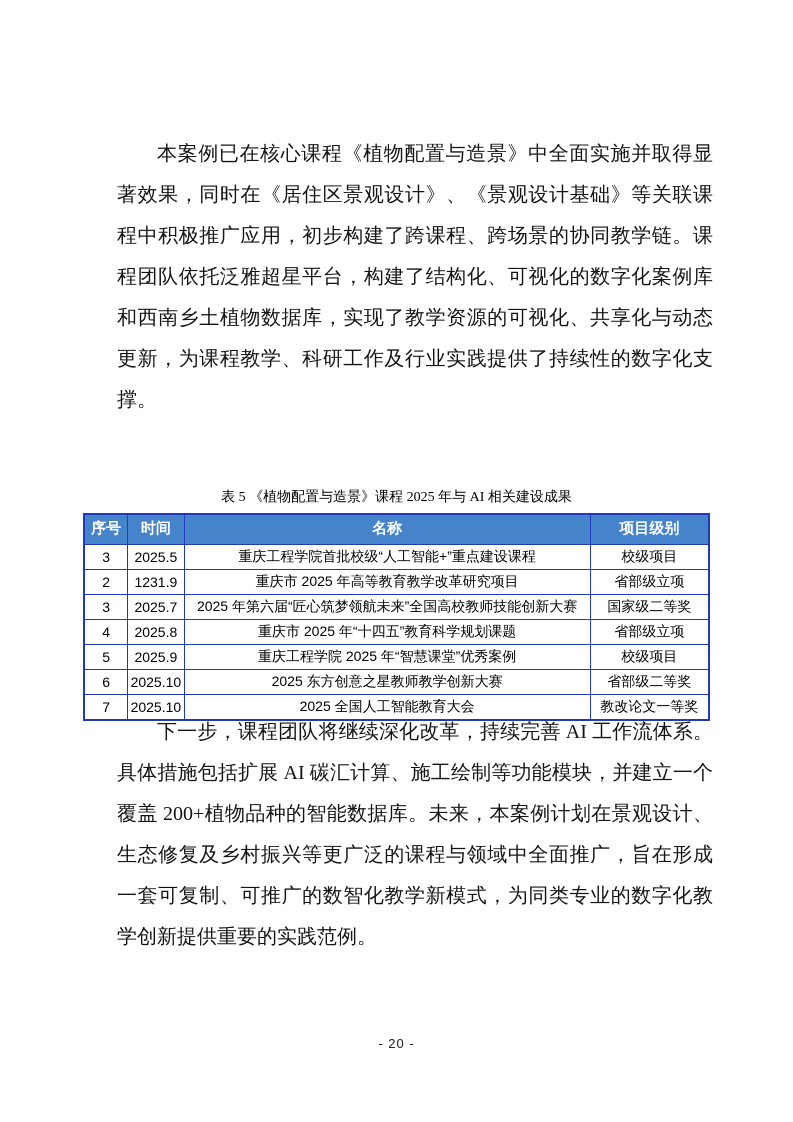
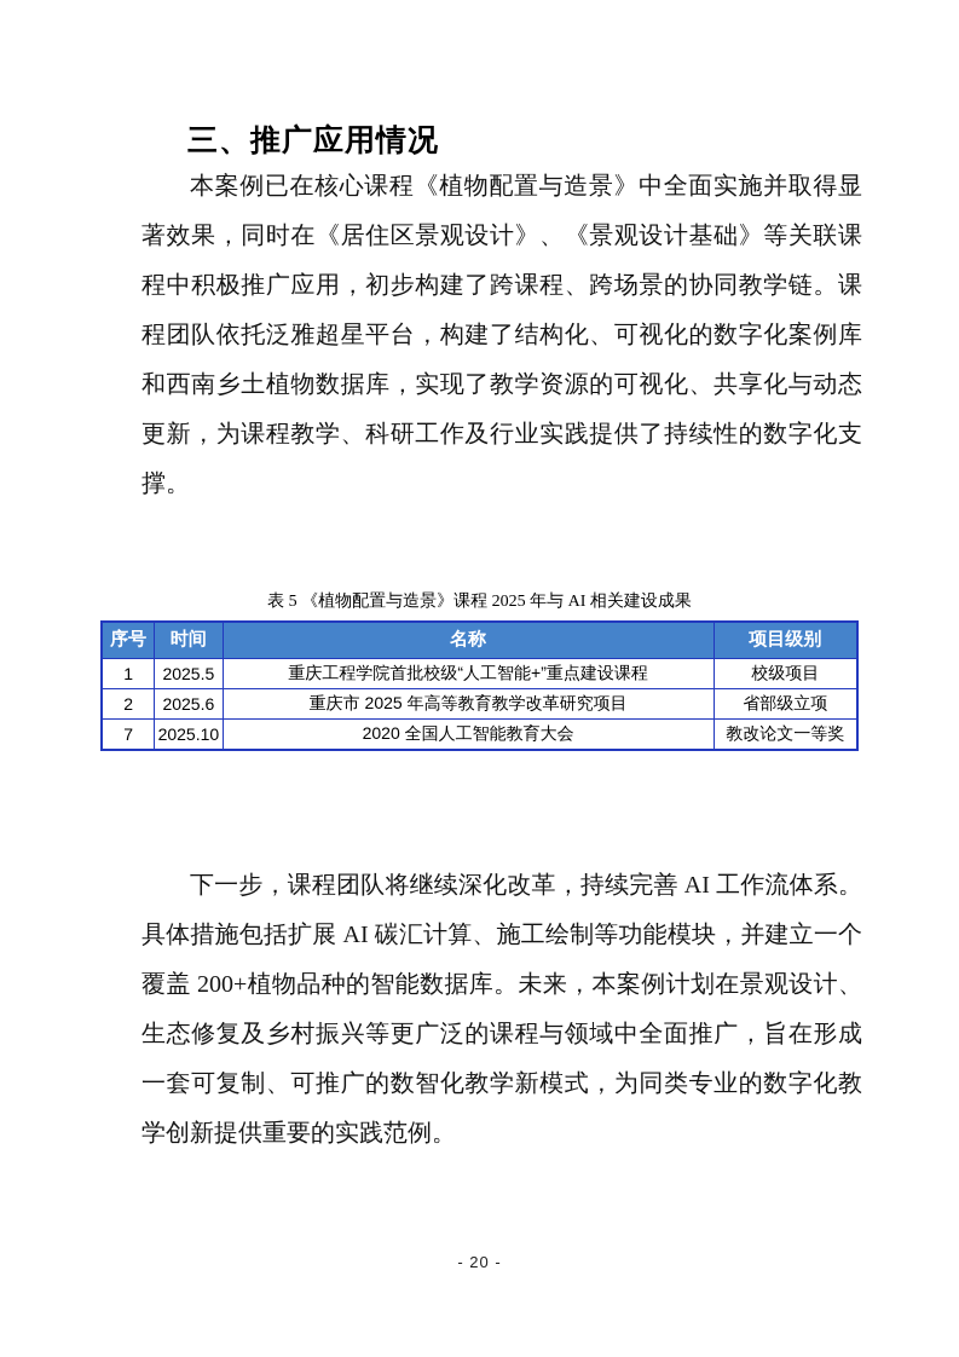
+ 三、推广应用情况
  本案例已在核心课程《植物配置与造景》中全面实施并取得显著效果，同时在《居住区景观设计》、《景观设计基础》等关联课程中积极推广应用，初步构建了跨课程、跨场景的协同教学链。课程团队依托泛雅超星平台，构建了结构化、可视化的数字化案例库和西南乡土植物数据库，实现了教学资源的可视化、共享化与动态更新，为课程教学、科研工作及行业实践提供了持续性的数字化支撑。
  表 5 《植物配置与造景》课程 2025 年与 AI 相关建设成果
  序号	时间	名称	项目级别
- 3	2025.5	重庆工程学院首批校级“人工智能+”重点建设课程	校级项目
+ 1	2025.5	重庆工程学院首批校级“人工智能+”重点建设课程	校级项目
- 2	1231.9	重庆市 2025 年高等教育教学改革研究项目	省部级立项
+ 2	2025.6	重庆市 2025 年高等教育教学改革研究项目	省部级立项
- 3	2025.7	2025 年第六届“匠心筑梦领航未来”全国高校教师技能创新大赛	国家级二等奖
- 4	2025.8	重庆市 2025 年“十四五”教育科学规划课题	省部级立项
- 5	2025.9	重庆工程学院 2025 年“智慧课堂”优秀案例	校级项目
- 6	2025.10	2025 东方创意之星教师教学创新大赛	省部级二等奖
- 7	2025.10	2025 全国人工智能教育大会	教改论文一等奖
+ 7	2025.10	2020 全国人工智能教育大会	教改论文一等奖
  下一步，课程团队将继续深化改革，持续完善 AI 工作流体系。具体措施包括扩展 AI 碳汇计算、施工绘制等功能模块，并建立一个覆盖 200+植物品种的智能数据库。未来，本案例计划在景观设计、生态修复及乡村振兴等更广泛的课程与领域中全面推广，旨在形成一套可复制、可推广的数智化教学新模式，为同类专业的数字化教学创新提供重要的实践范例。
  - 20 -
